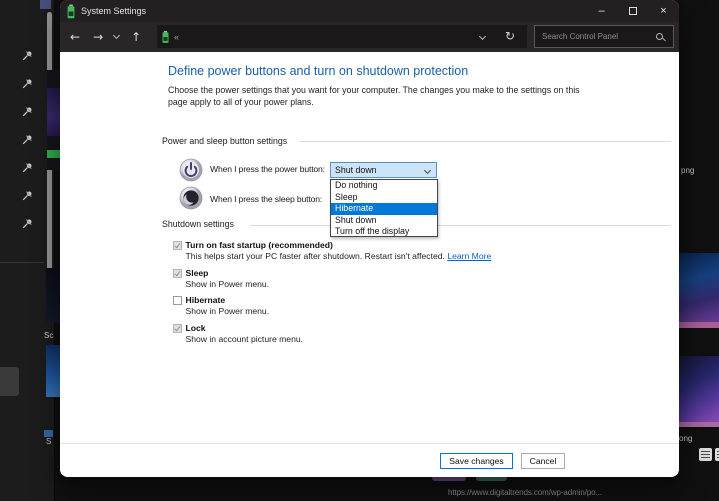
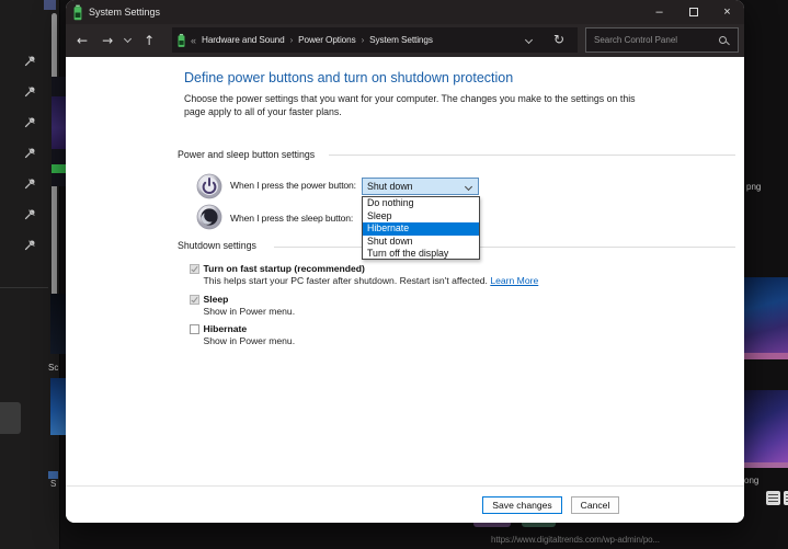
  Sc
  S
  png
  ong
  https://www.digitaltrends.com/wp-admin/po...
  System Settings
  –
  ×
  ←
  →
  ↑
  «
+ Hardware and Sound › Power Options › System Settings
  ↻
  Search Control Panel
  Define power buttons and turn on shutdown protection
  Choose the power settings that you want for your computer. The changes you make to the settings on this
- page apply to all of your power plans.
+ page apply to all of your faster plans.
  Power and sleep button settings
  When I press the power button:
  Shut down
  When I press the sleep button:
  Do nothing
  Sleep
  Hibernate
  Shut down
  Turn off the display
  Shutdown settings
  Turn on fast startup (recommended)
  This helps start your PC faster after shutdown. Restart isn't affected. Learn More
  Sleep
  Show in Power menu.
  Hibernate
  Show in Power menu.
- Lock
- Show in account picture menu.
  Save changes
  Cancel
